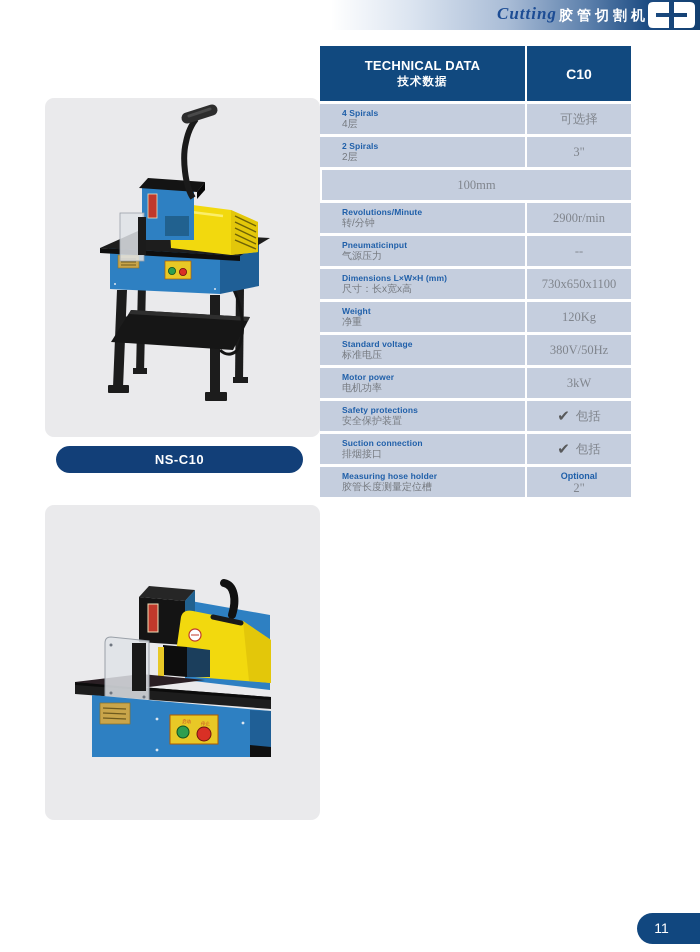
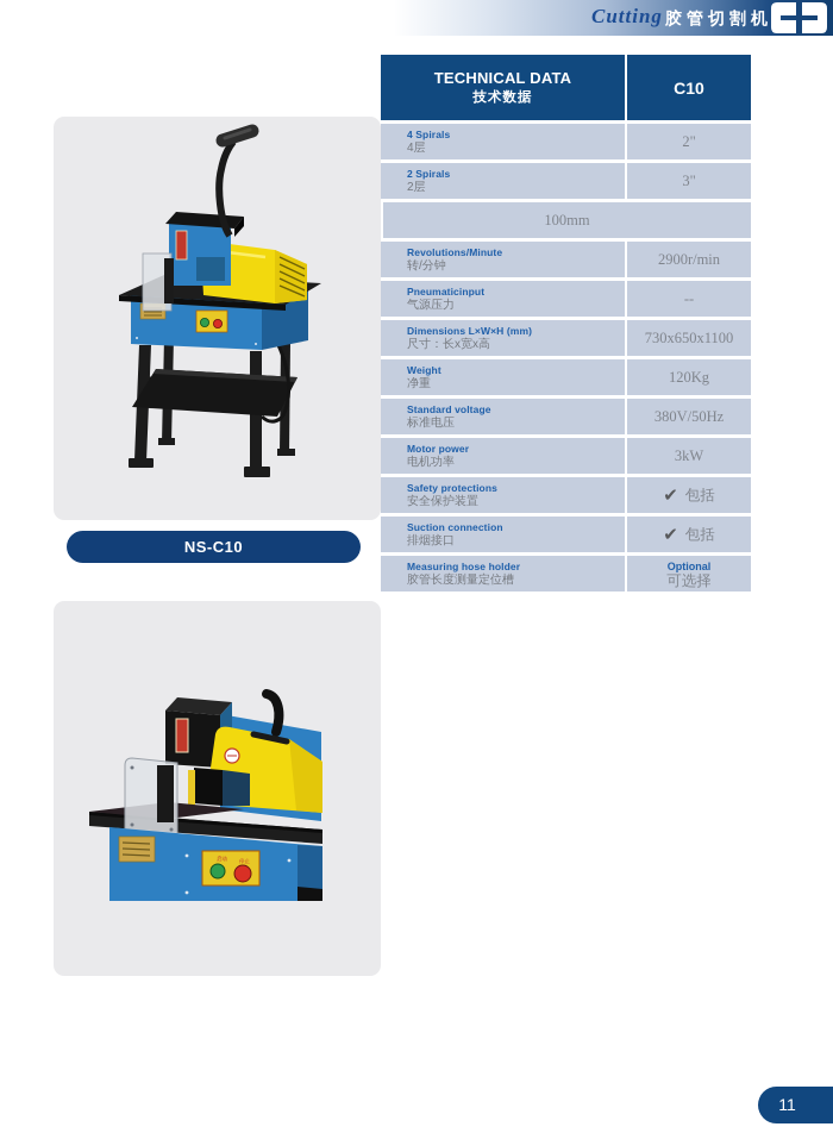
  Cutting
  胶管切割机
  NS-C10
  TECHNICAL DATA
  技术数据
  C10
  4 Spirals
  4层
- 可选择
+ 2"
  2 Spirals
  2层
  3"
  100mm
  Revolutions/Minute
  转/分钟
  2900r/min
  Pneumaticinput
  气源压力
  --
  Dimensions L×W×H (mm)
  尺寸：长x宽x高
  730x650x1100
  Weight
  净重
  120Kg
  Standard voltage
  标准电压
  380V/50Hz
  Motor power
  电机功率
  3kW
  Safety protections
  安全保护装置
  ✔
  包括
  Suction connection
  排烟接口
  ✔
  包括
  Measuring hose holder
  胶管长度测量定位槽
  Optional
- 2"
+ 可选择
  11
